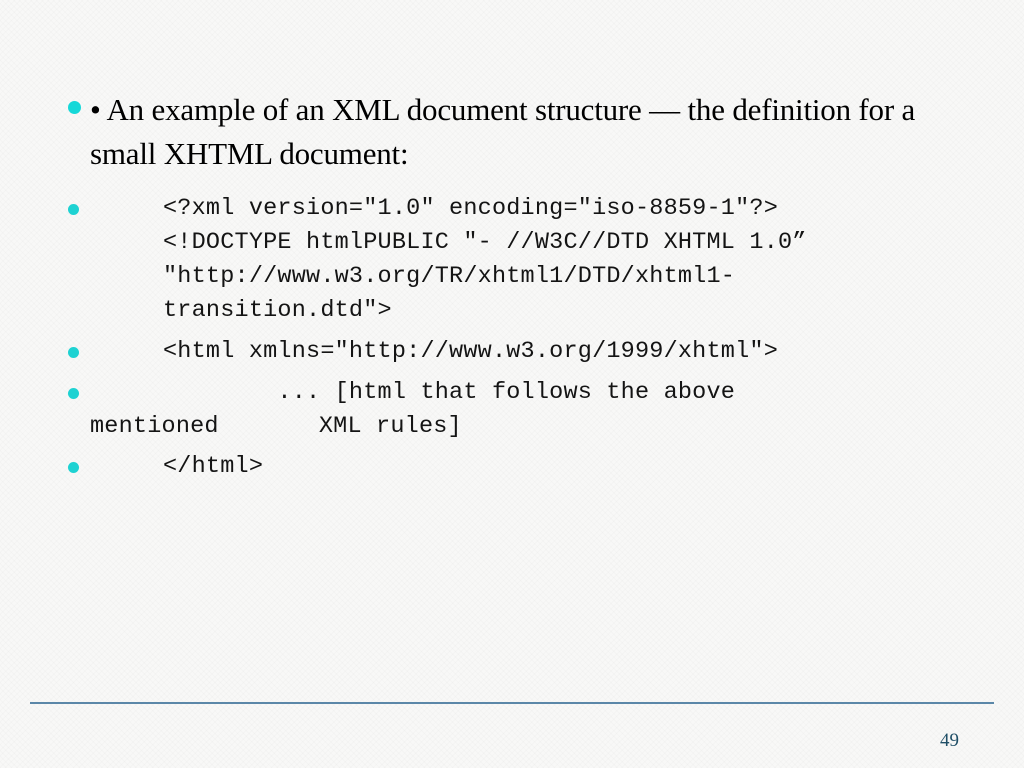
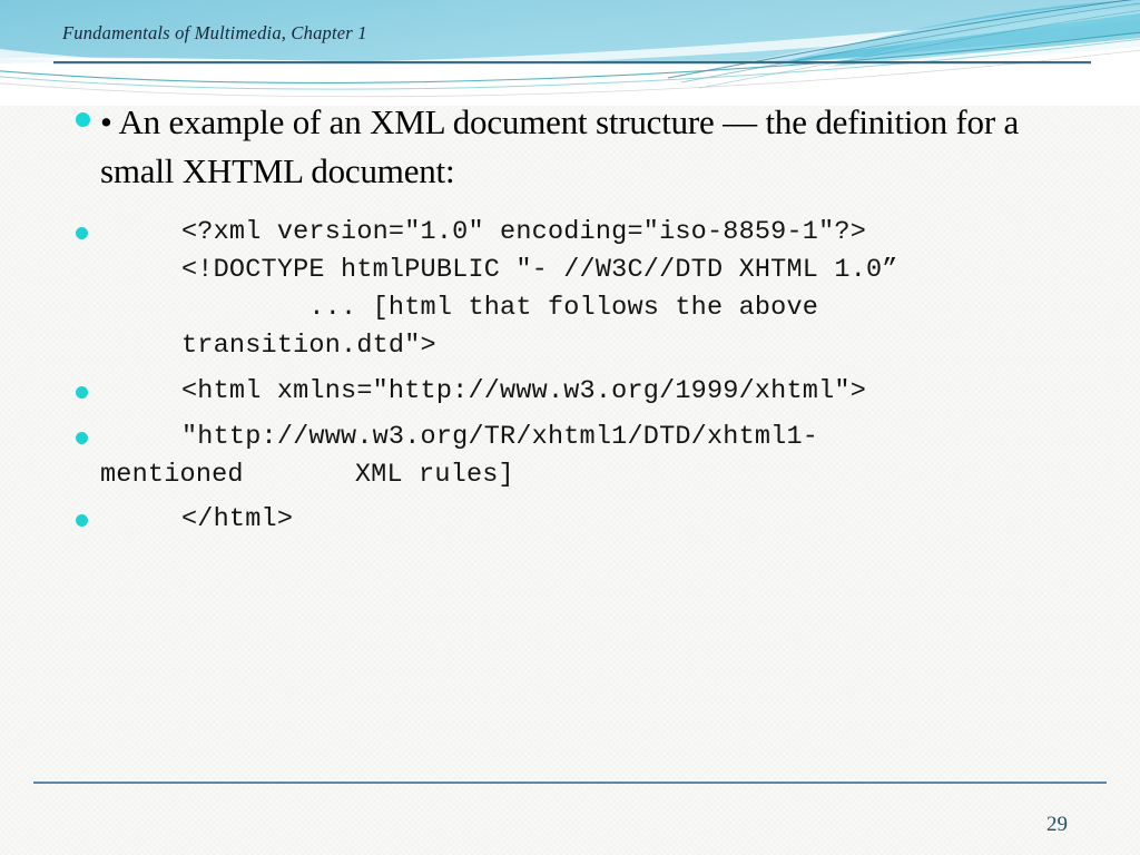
+ Fundamentals of Multimedia, Chapter 1
  • An example of an XML document structure — the definition for a small XHTML document:
  <?xml version="1.0" encoding="iso-8859-1"?>
  <!DOCTYPE htmlPUBLIC "- //W3C//DTD XHTML 1.0”
- "http://www.w3.org/TR/xhtml1/DTD/xhtml1-
+ ... [html that follows the above
  transition.dtd">
  <html xmlns="http://www.w3.org/1999/xhtml">
- ... [html that follows the above
+ "http://www.w3.org/TR/xhtml1/DTD/xhtml1-
  mentioned XML rules]
  </html>
- 49
+ 29
